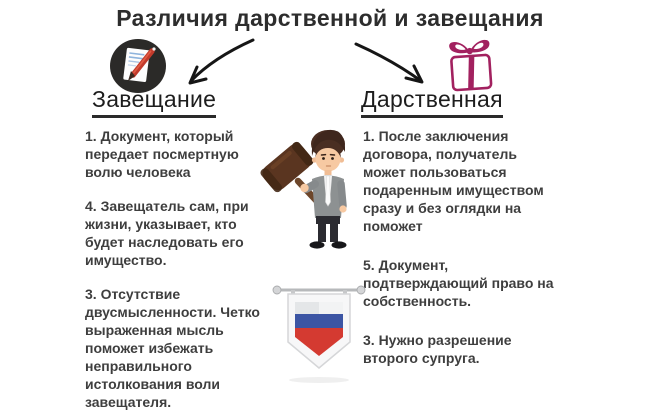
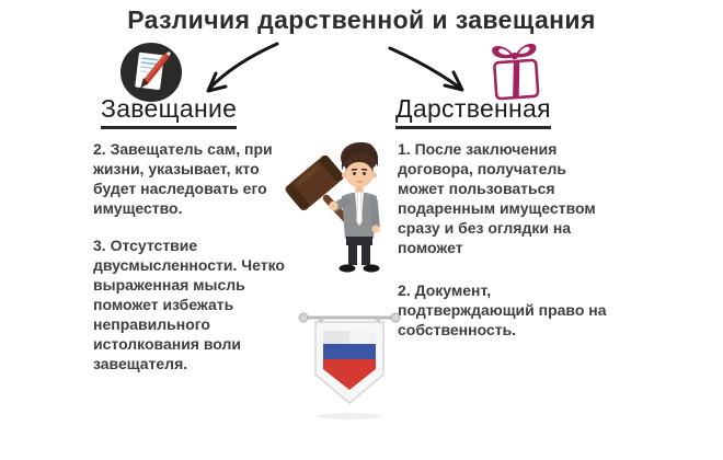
  Различия дарственной и завещания
  Завещание
  Дарственная
- 1. Документ, который передает посмертную волю человека
- 4. Завещатель сам, при жизни, указывает, кто будет наследовать его имущество.
+ 2. Завещатель сам, при жизни, указывает, кто будет наследовать его имущество.
  3. Отсутствие двусмысленности. Четко выраженная мысль поможет избежать неправильного истолкования воли завещателя.
  1. После заключения договора, получатель может пользоваться подаренным имуществом сразу и без оглядки на поможет
- 5. Документ, подтверждающий право на собственность.
+ 2. Документ, подтверждающий право на собственность.
- 3. Нужно разрешение второго супруга.
